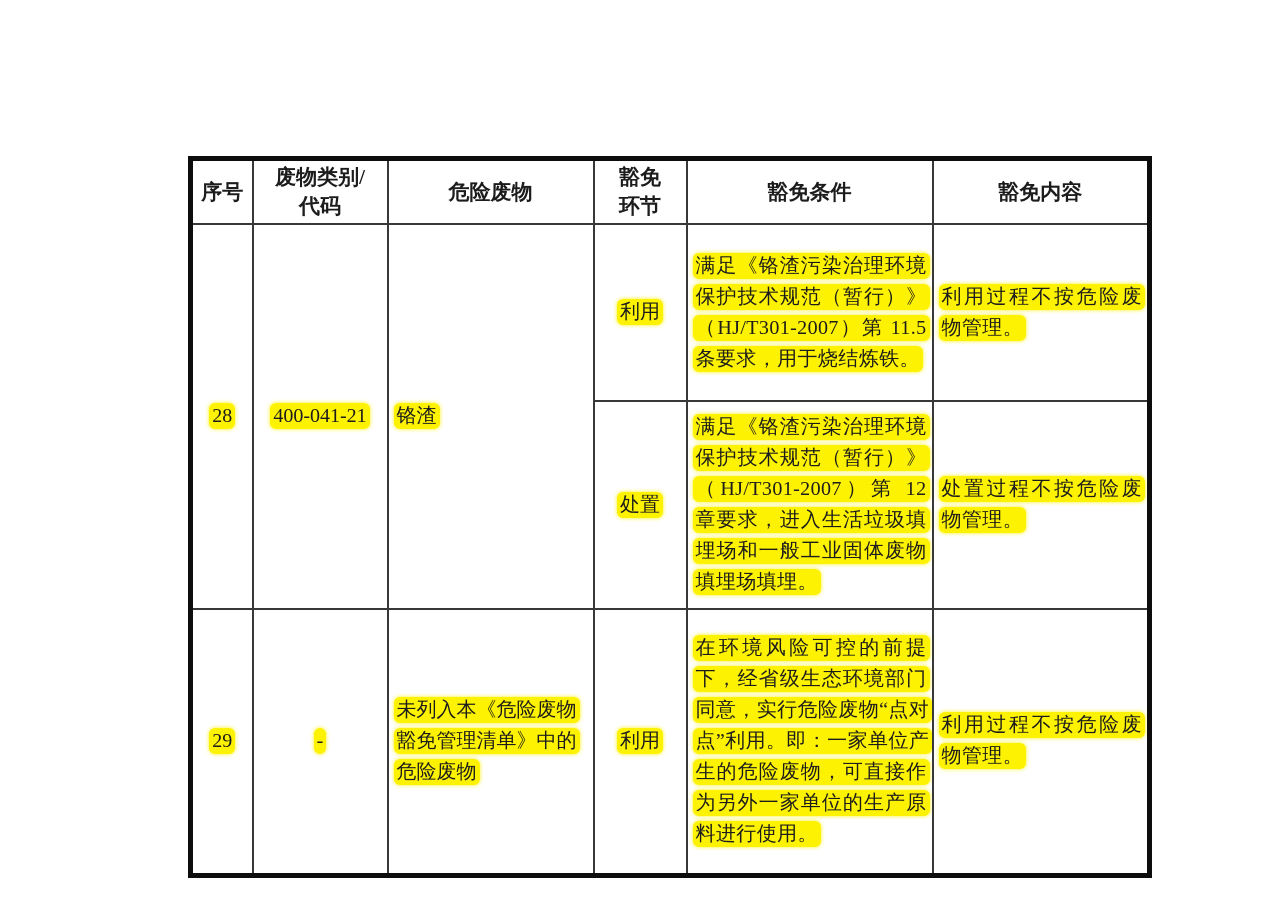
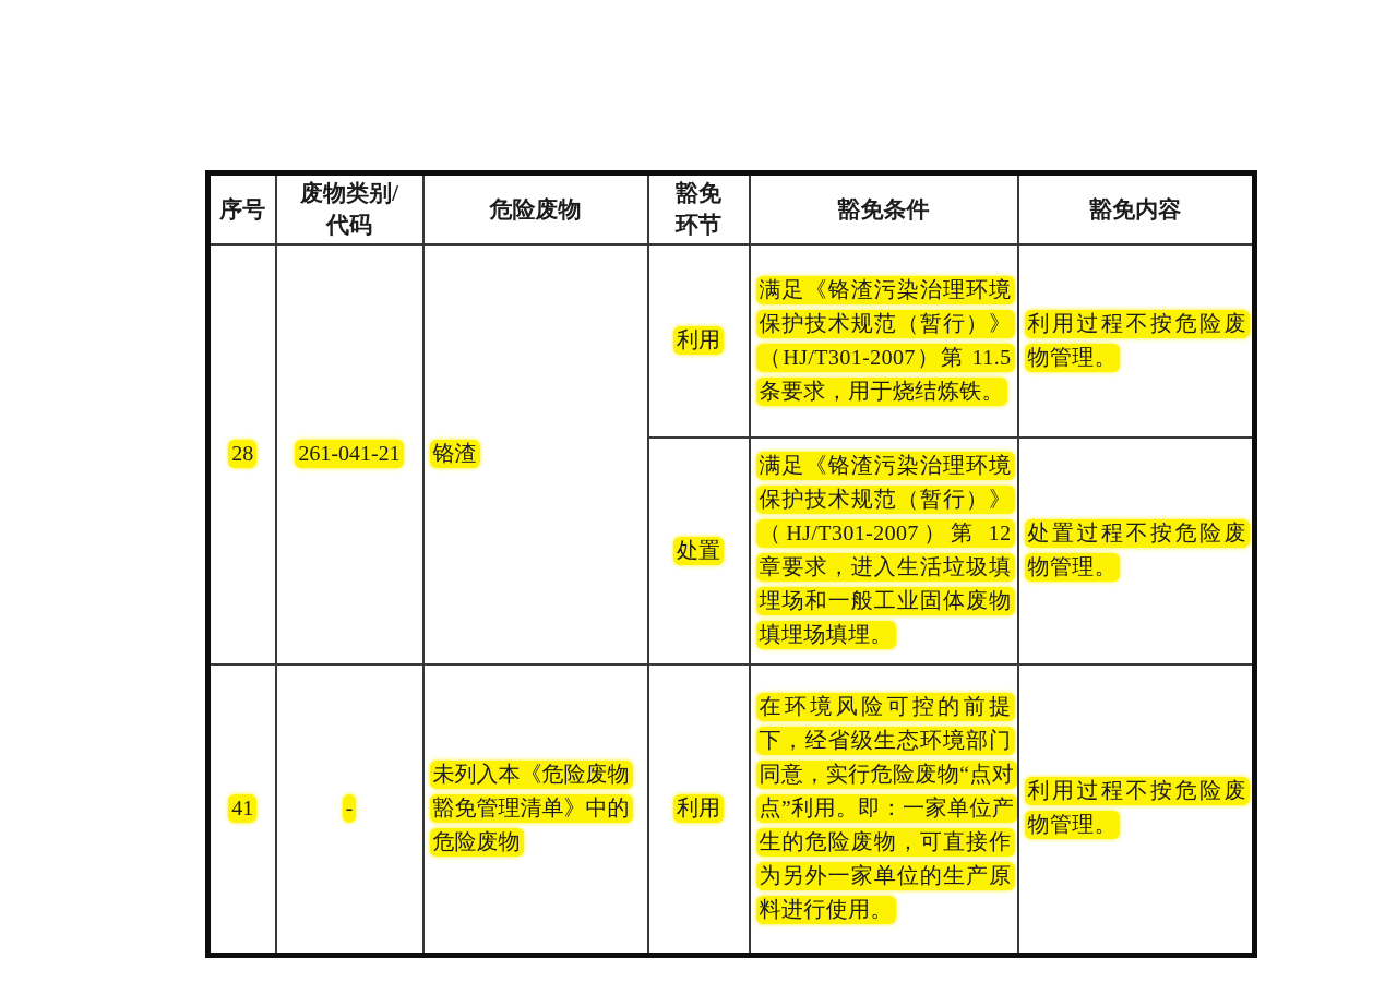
  序号	废物类别/ 代码	危险废物	豁免 环节	豁免条件	豁免内容
- 28	400-041-21	铬渣	利用	满足《铬渣污染治理环境保护技术规范（暂行）》（HJ/T301-2007）第 11.5 条要求，用于烧结炼铁。	利用过程不按危险废物管理。
+ 28	261-041-21	铬渣	利用	满足《铬渣污染治理环境保护技术规范（暂行）》（HJ/T301-2007）第 11.5 条要求，用于烧结炼铁。	利用过程不按危险废物管理。
  处置	满足《铬渣污染治理环境保护技术规范（暂行）》（HJ/T301-2007）第 12 章要求，进入生活垃圾填埋场和一般工业固体废物填埋场填埋。	处置过程不按危险废物管理。
- 29	-	未列入本《危险废物豁免管理清单》中的危险废物	利用	在环境风险可控的前提下，经省级生态环境部门同意，实行危险废物“点对点”利用。即：一家单位产生的危险废物，可直接作为另外一家单位的生产原料进行使用。	利用过程不按危险废物管理。
+ 41	-	未列入本《危险废物豁免管理清单》中的危险废物	利用	在环境风险可控的前提下，经省级生态环境部门同意，实行危险废物“点对点”利用。即：一家单位产生的危险废物，可直接作为另外一家单位的生产原料进行使用。	利用过程不按危险废物管理。
